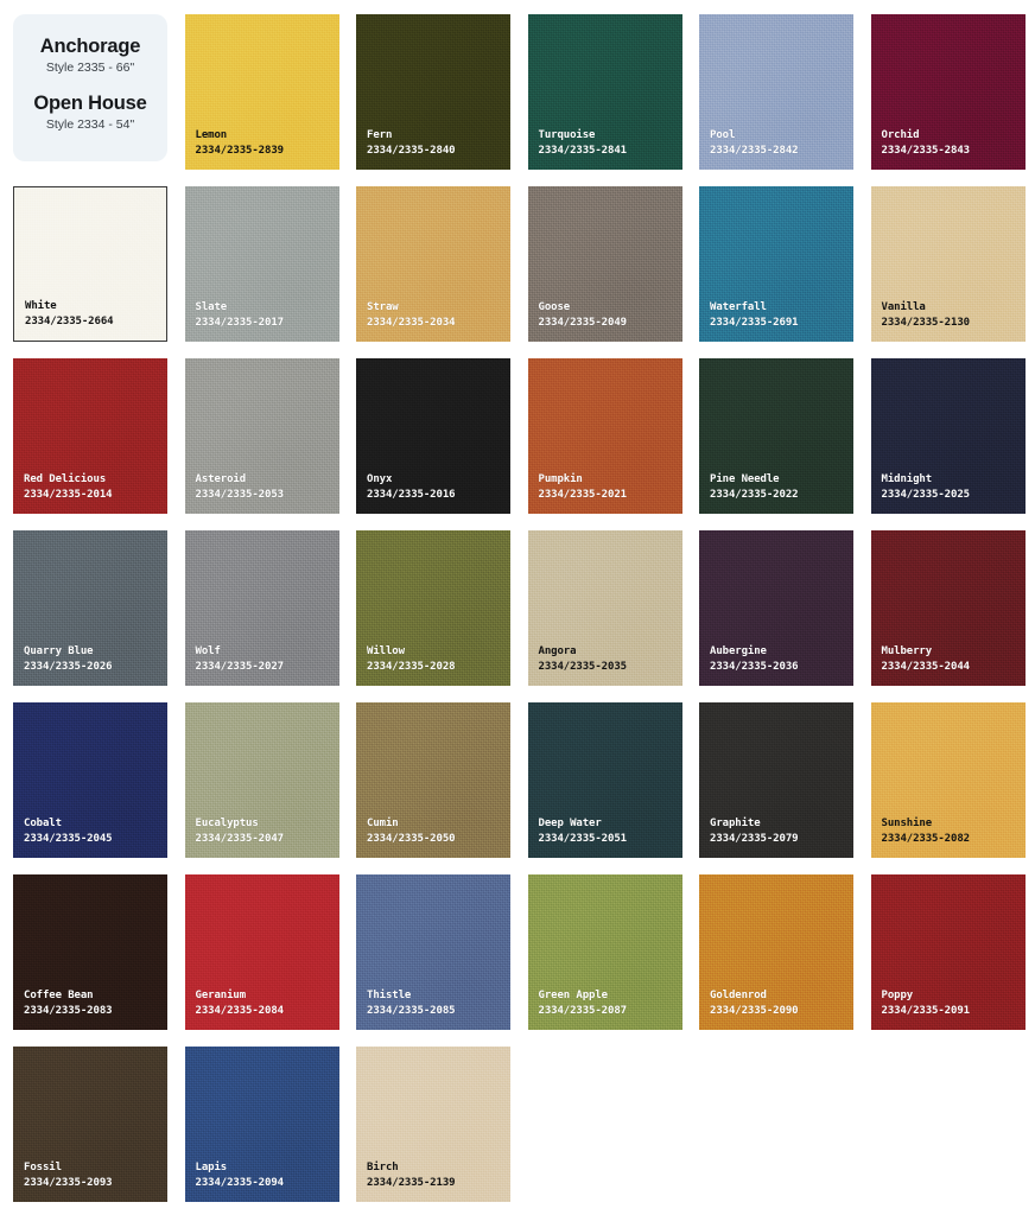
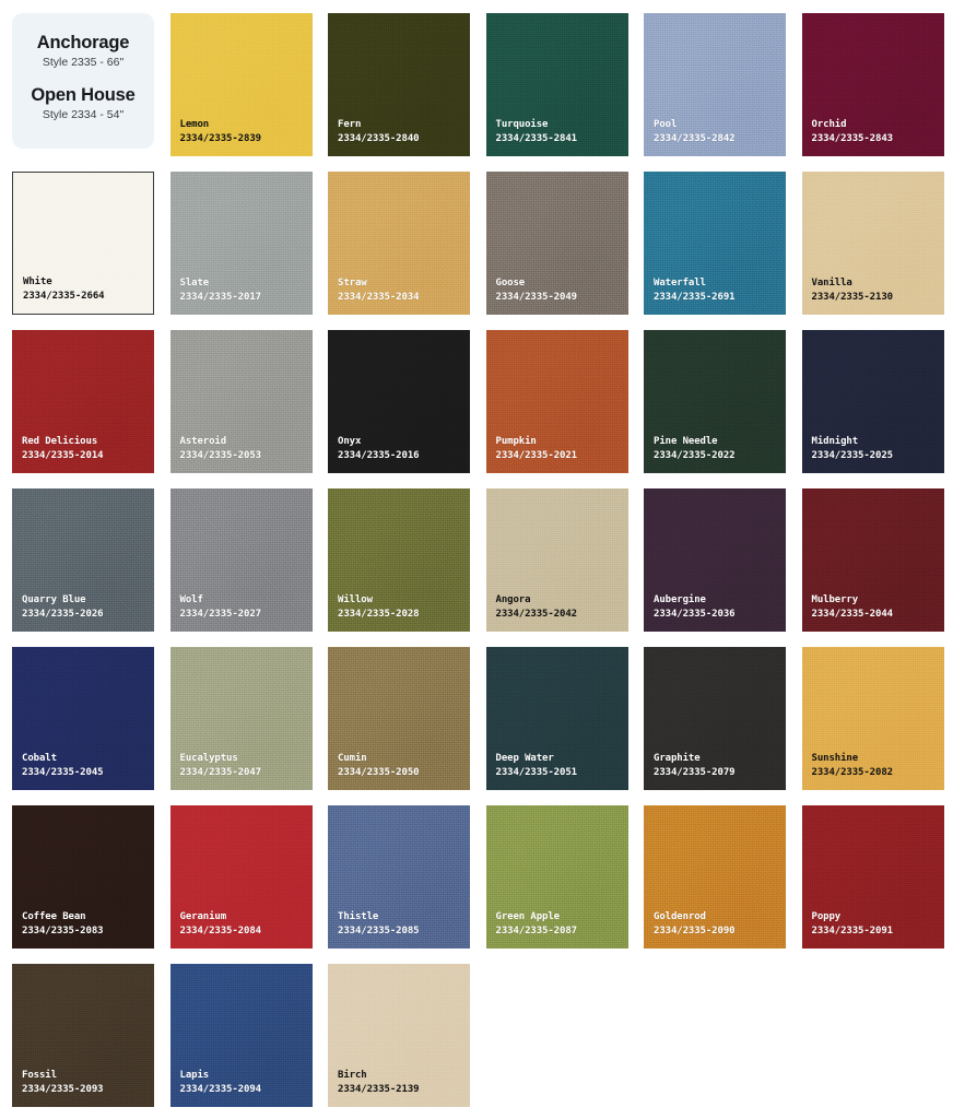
  Anchorage
  Style 2335 - 66"
  Open House
  Style 2334 - 54"
  Lemon
  2334/2335-2839
  Fern
  2334/2335-2840
  Turquoise
  2334/2335-2841
  Pool
  2334/2335-2842
  Orchid
  2334/2335-2843
  White
  2334/2335-2664
  Slate
  2334/2335-2017
  Straw
  2334/2335-2034
  Goose
  2334/2335-2049
  Waterfall
  2334/2335-2691
  Vanilla
  2334/2335-2130
  Red Delicious
  2334/2335-2014
  Asteroid
  2334/2335-2053
  Onyx
  2334/2335-2016
  Pumpkin
  2334/2335-2021
  Pine Needle
  2334/2335-2022
  Midnight
  2334/2335-2025
  Quarry Blue
  2334/2335-2026
  Wolf
  2334/2335-2027
  Willow
  2334/2335-2028
  Angora
- 2334/2335-2035
+ 2334/2335-2042
  Aubergine
  2334/2335-2036
  Mulberry
  2334/2335-2044
  Cobalt
  2334/2335-2045
  Eucalyptus
  2334/2335-2047
  Cumin
  2334/2335-2050
  Deep Water
  2334/2335-2051
  Graphite
  2334/2335-2079
  Sunshine
  2334/2335-2082
  Coffee Bean
  2334/2335-2083
  Geranium
  2334/2335-2084
  Thistle
  2334/2335-2085
  Green Apple
  2334/2335-2087
  Goldenrod
  2334/2335-2090
  Poppy
  2334/2335-2091
  Fossil
  2334/2335-2093
  Lapis
  2334/2335-2094
  Birch
  2334/2335-2139
